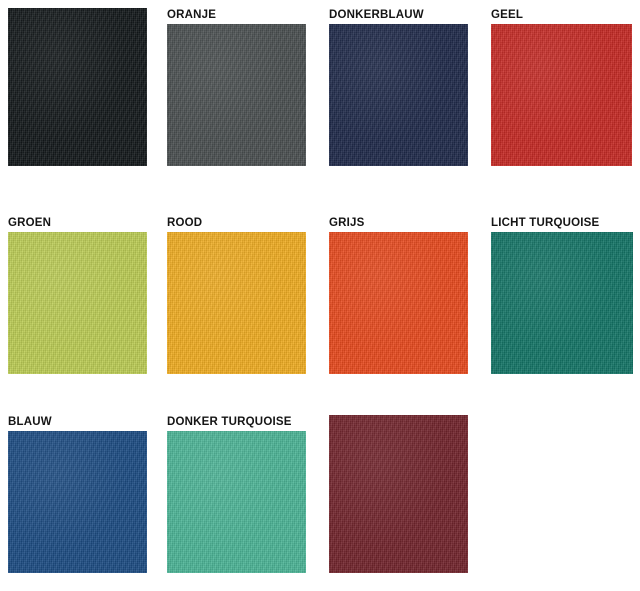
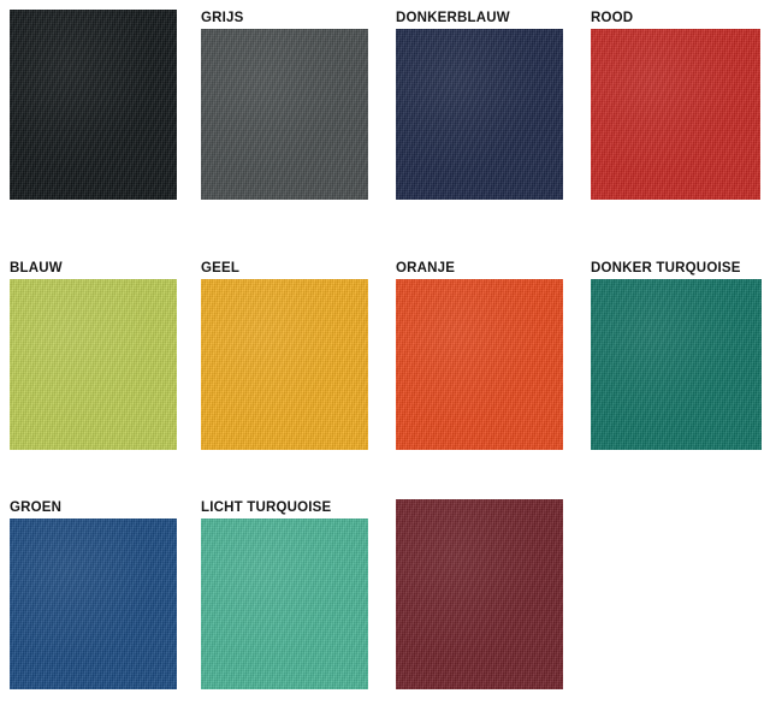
- ORANJE
+ GRIJS
  DONKERBLAUW
- GEEL
+ ROOD
- GROEN
+ BLAUW
- ROOD
+ GEEL
- GRIJS
+ ORANJE
- LICHT TURQUOISE
+ DONKER TURQUOISE
- BLAUW
+ GROEN
- DONKER TURQUOISE
+ LICHT TURQUOISE
